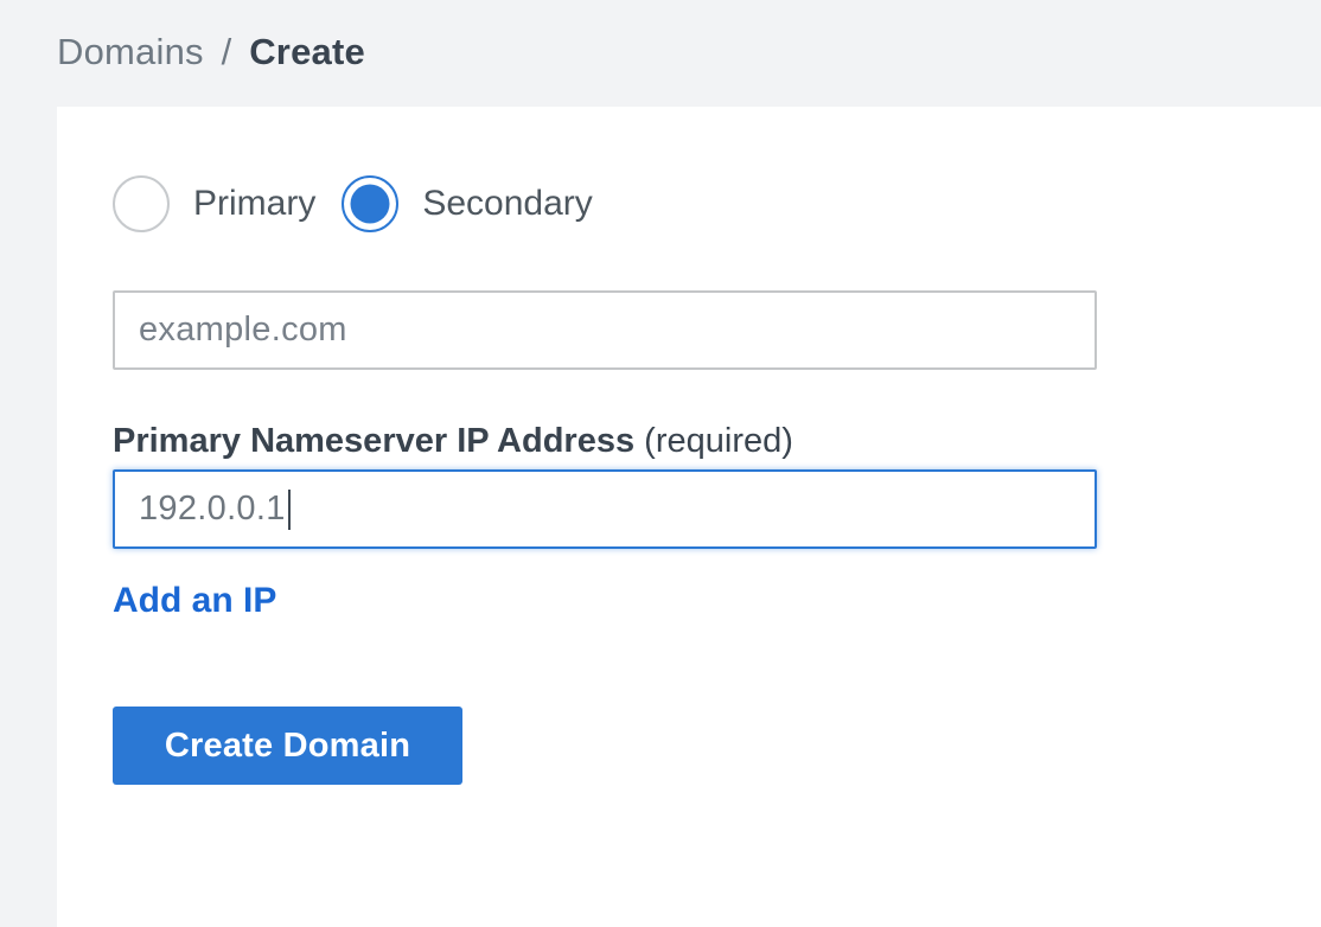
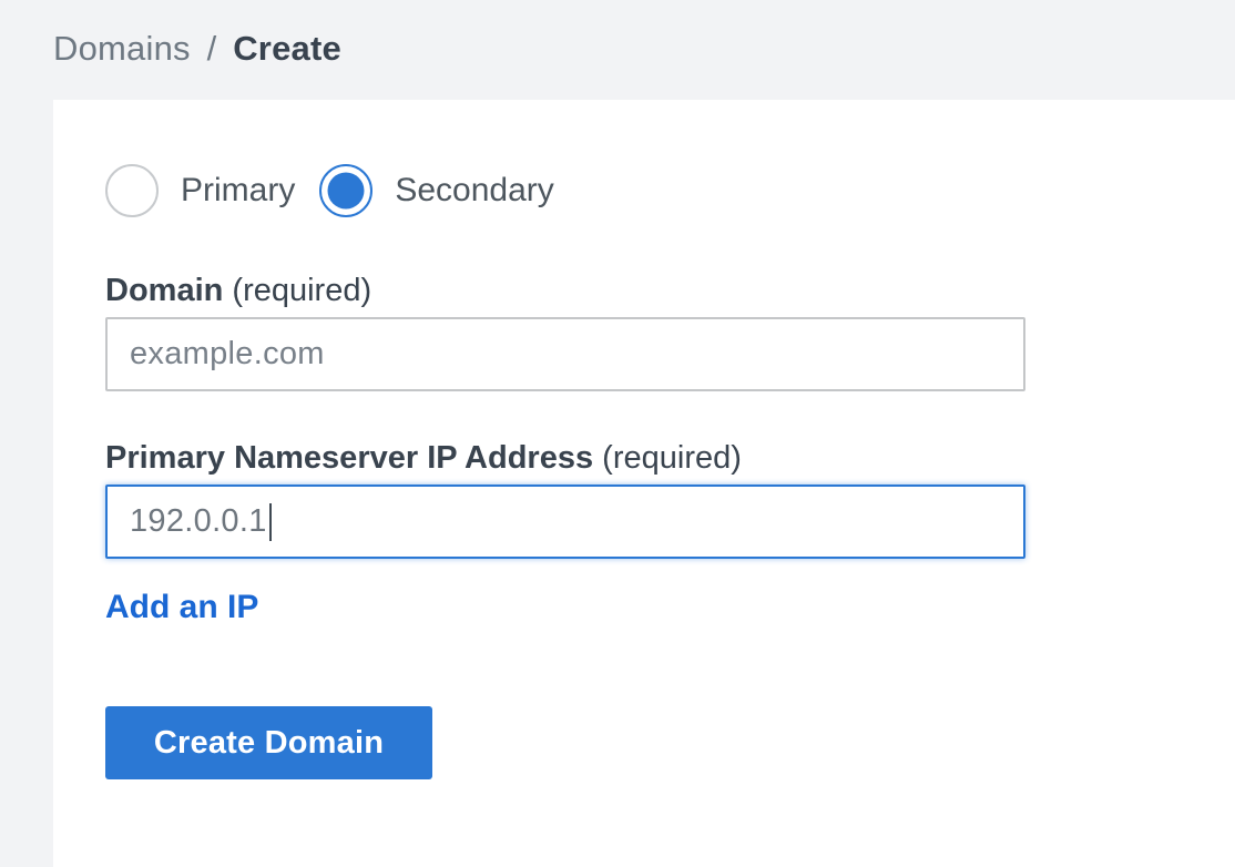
  Domains / Create
  Primary
  Secondary
+ Domain (required)
  example.com
  Primary Nameserver IP Address (required)
  192.0.0.1
  Add an IP
  Create Domain
